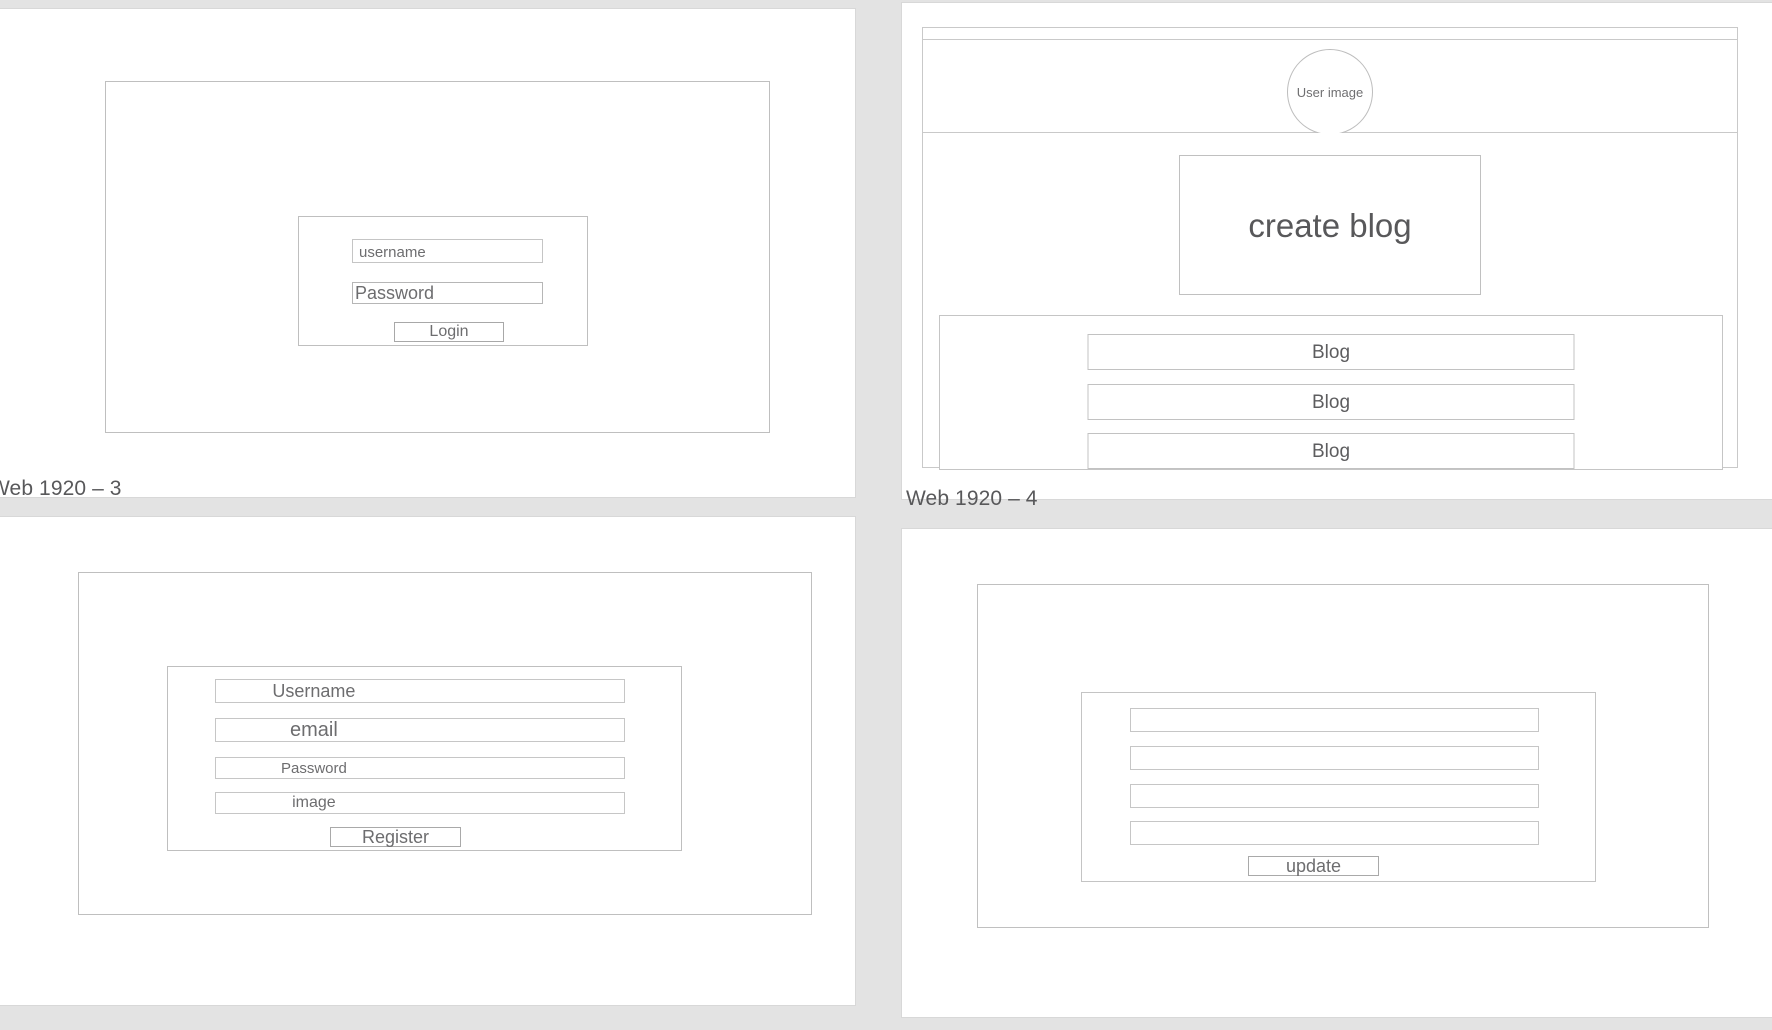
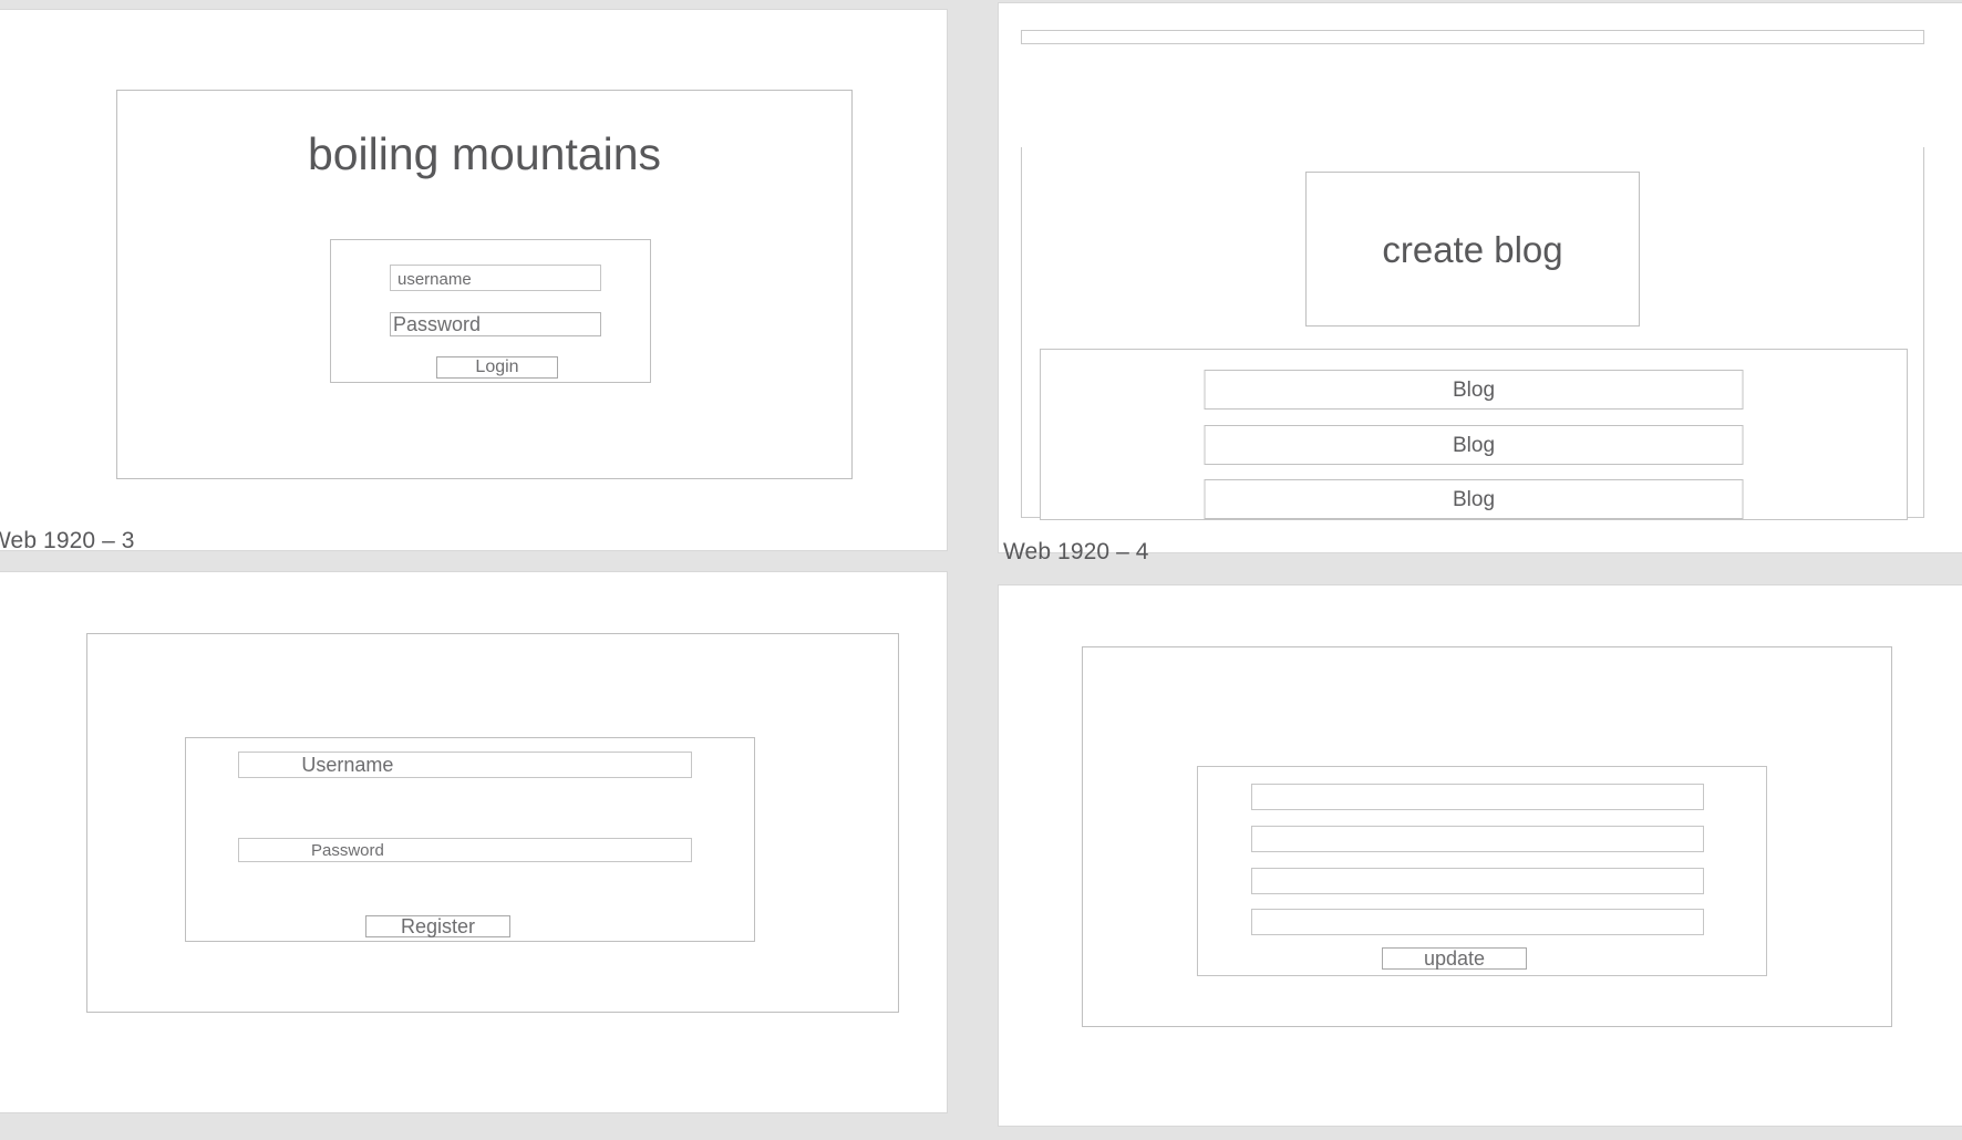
+ boiling mountains
  username
  Password
  Login
  eb 1920 – 3
- User image
  create blog
  Blog
  Blog
  Blog
  Web 1920 – 4
  Username
- email
  Password
- image
  Register
  update
